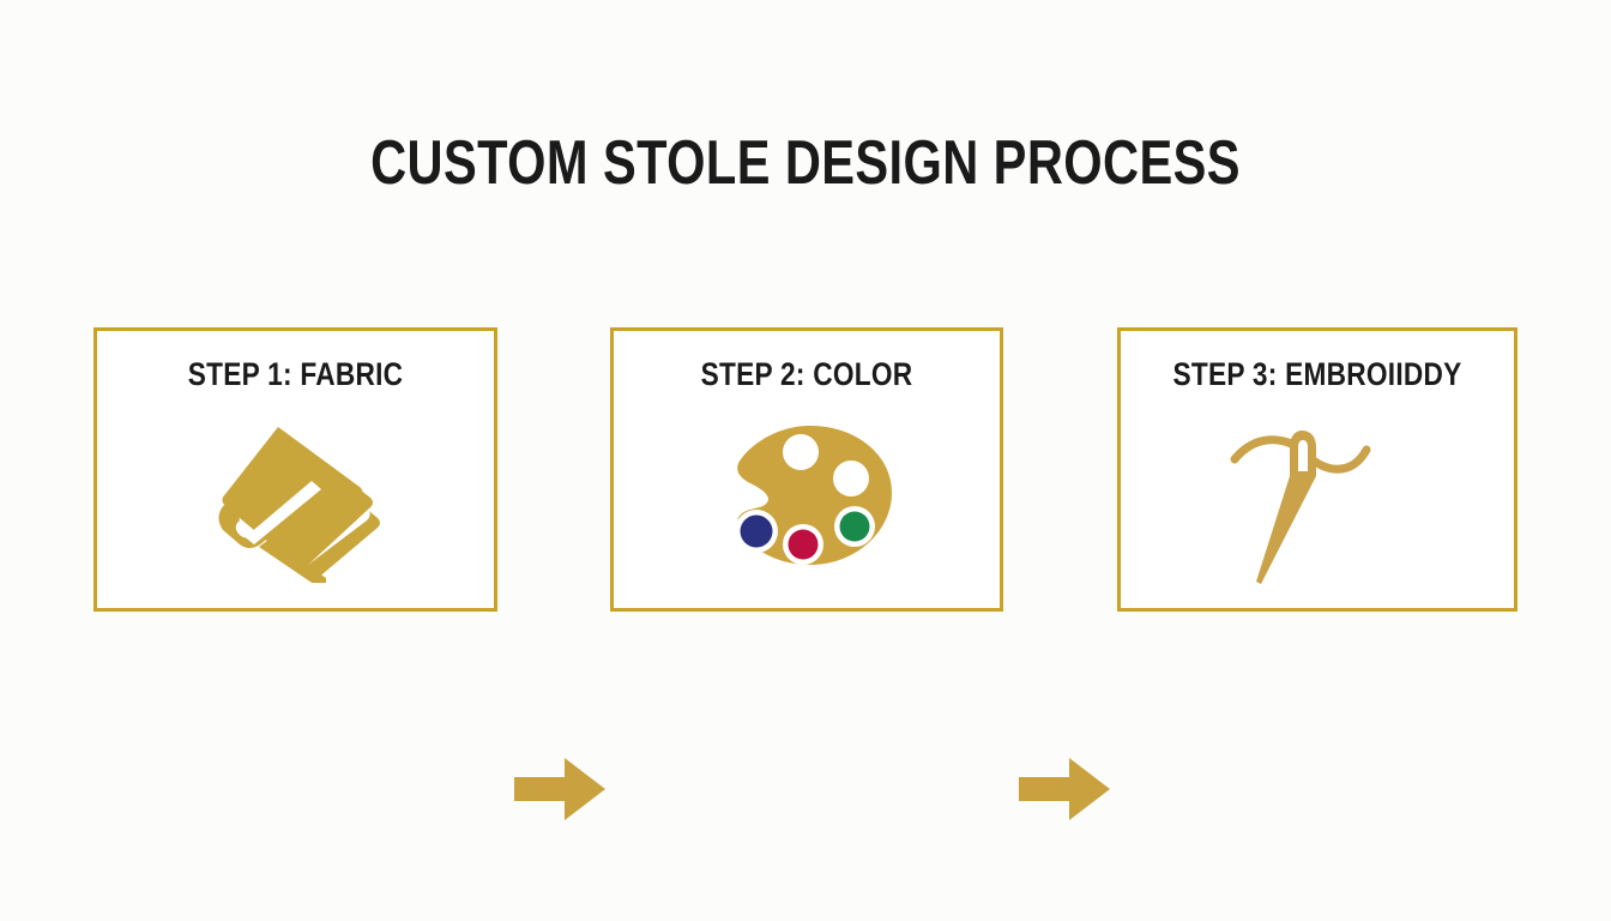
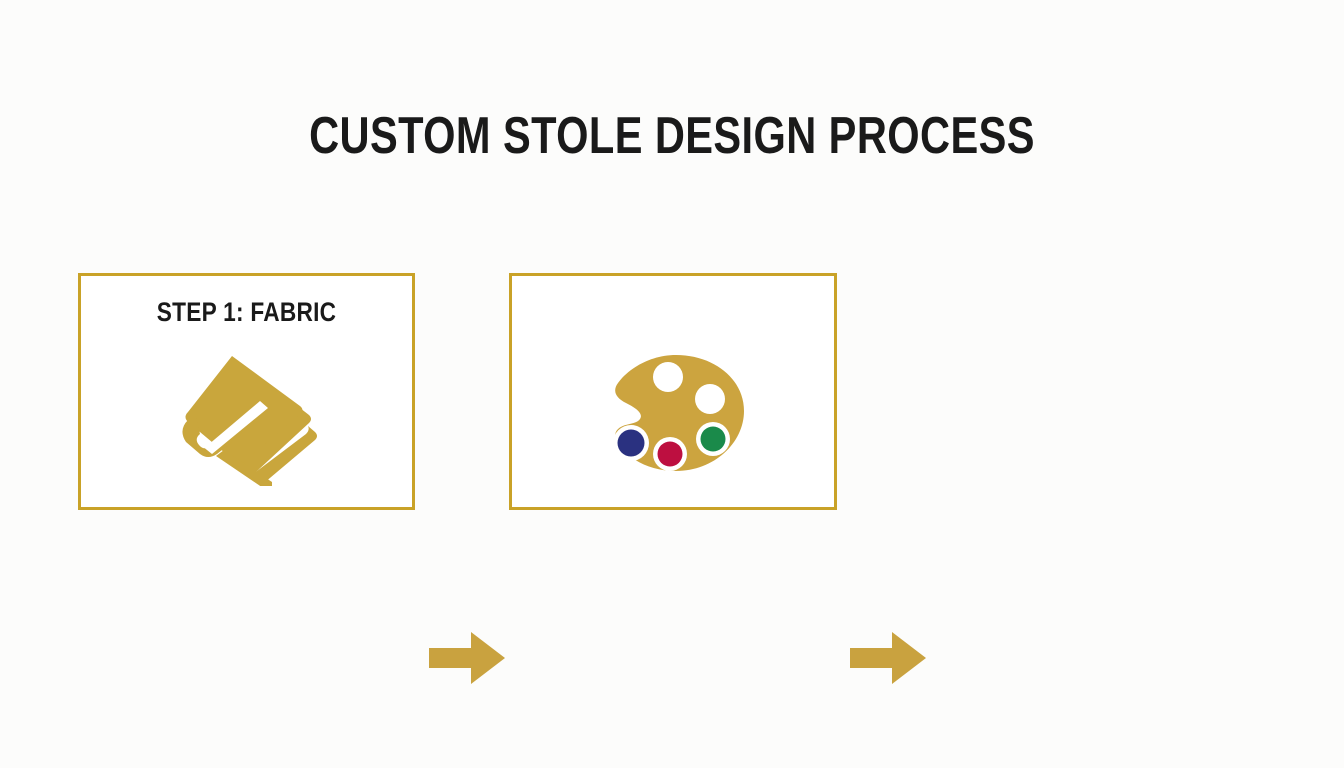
  CUSTOM STOLE DESIGN PROCESS
  STEP 1: FABRIC
- STEP 2: COLOR
- STEP 3: EMBROIIDDY
